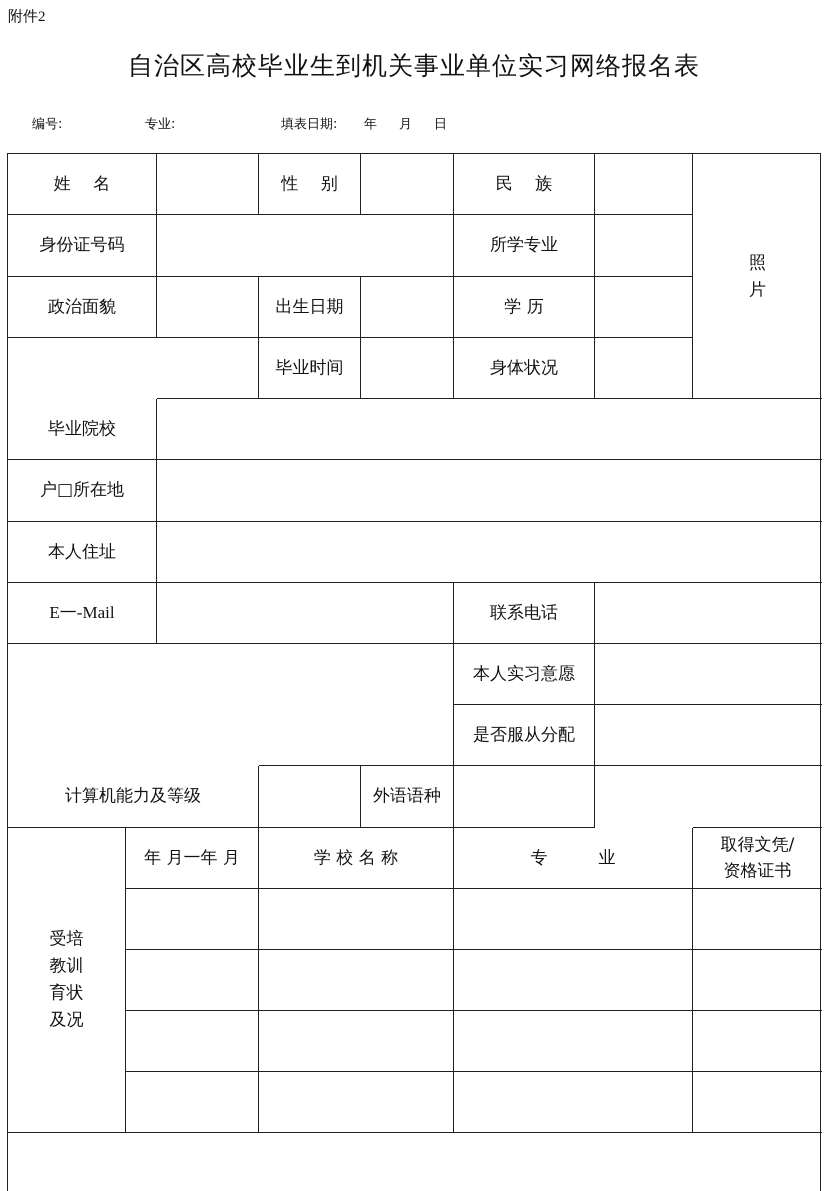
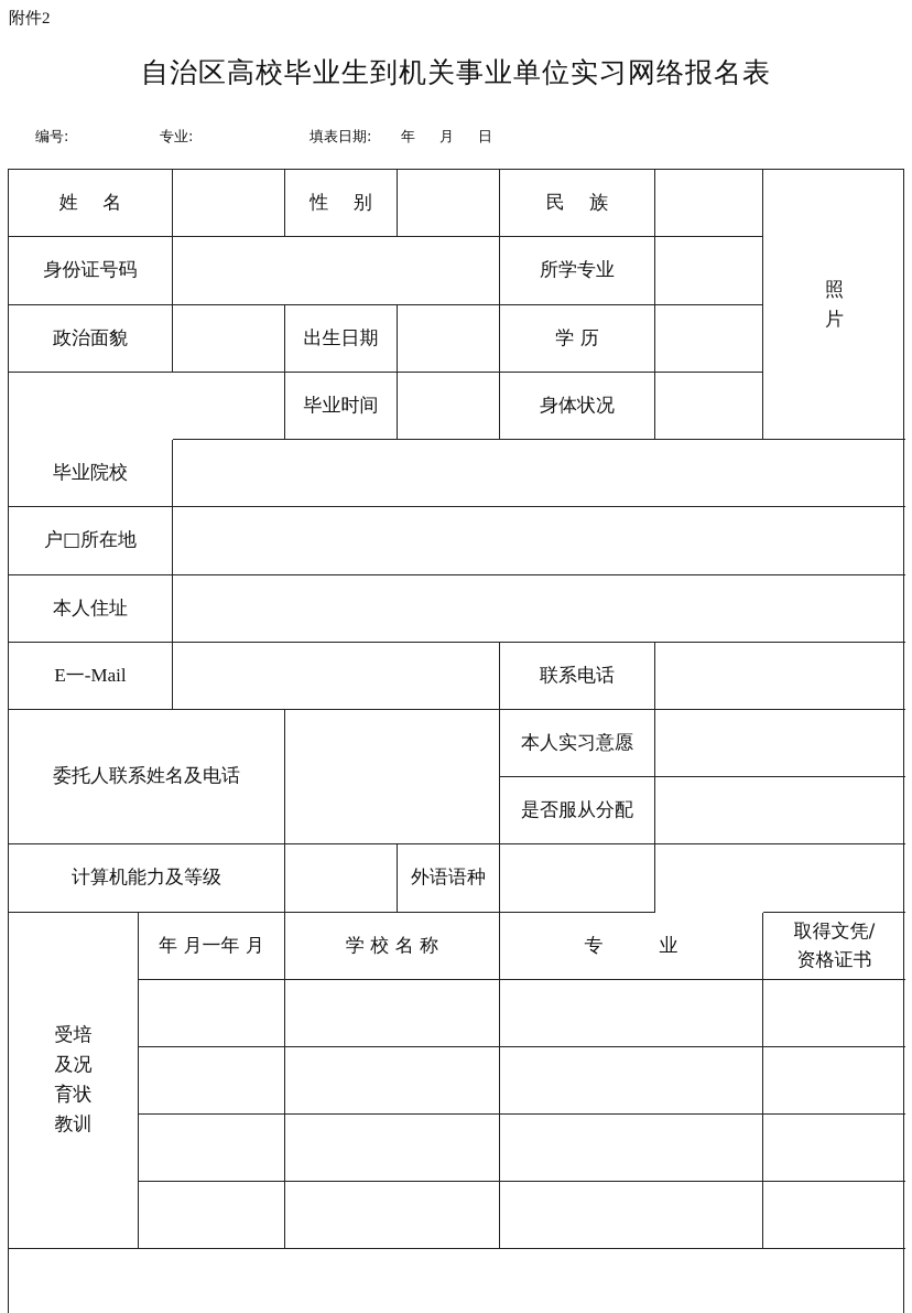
  附件2
  自治区高校毕业生到机关事业单位实习网络报名表
  编号:
  专业:
  填表日期:
  年
  月
  日
  姓 名
  性 别
  民 族
  照
  片
  身份证号码
  所学专业
  政治面貌
  出生日期
  学 历
  毕业时间
  身体状况
  毕业院校
  户□所在地
  本人住址
  E一-Mail
  联系电话
+ 委托人联系姓名及电话
  本人实习意愿
  是否服从分配
  计算机能力及等级
  外语语种
  受培
- 教训
+ 及况
  育状
- 及况
+ 教训
  年 月一年 月
  学 校 名 称
  专 业
  取得文凭/
  资格证书
